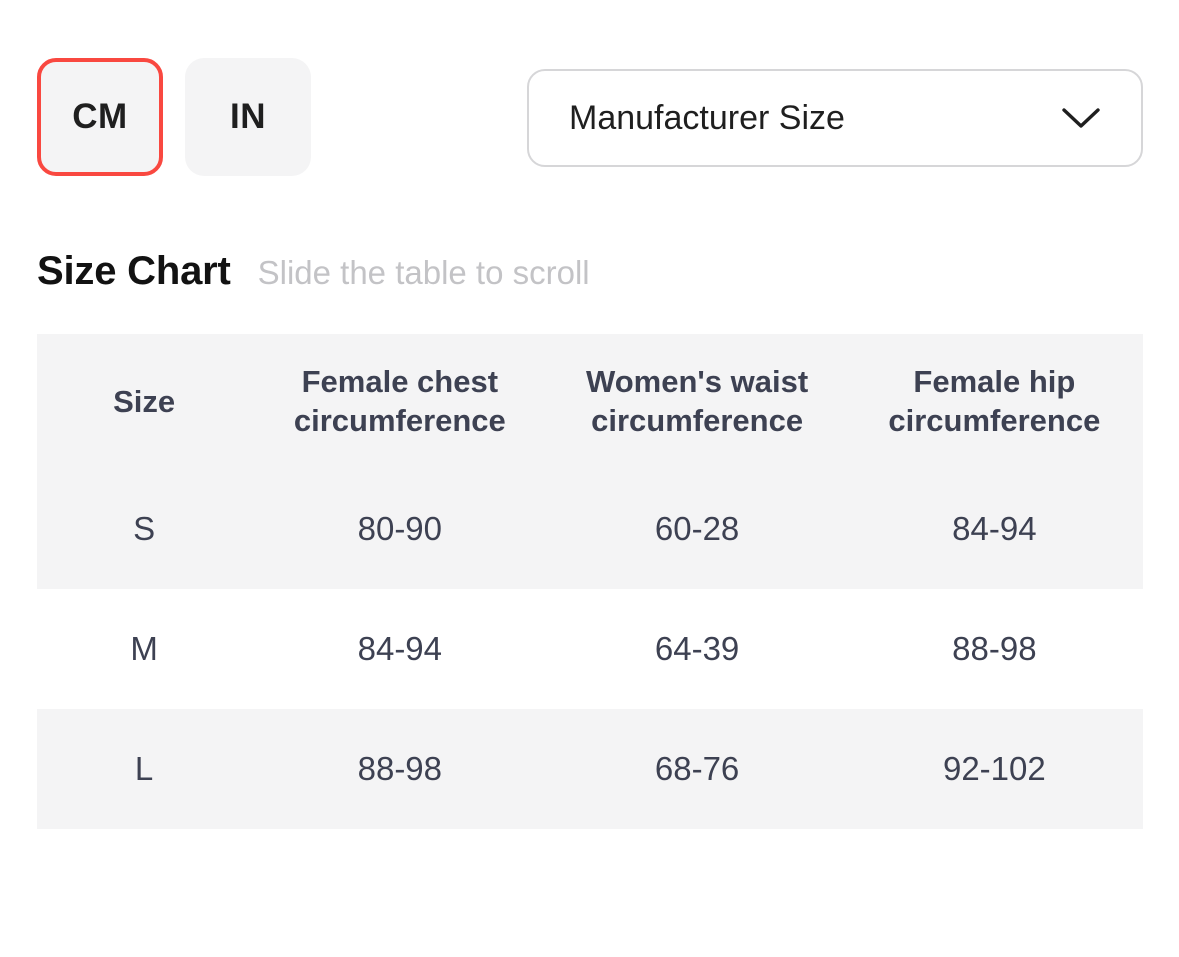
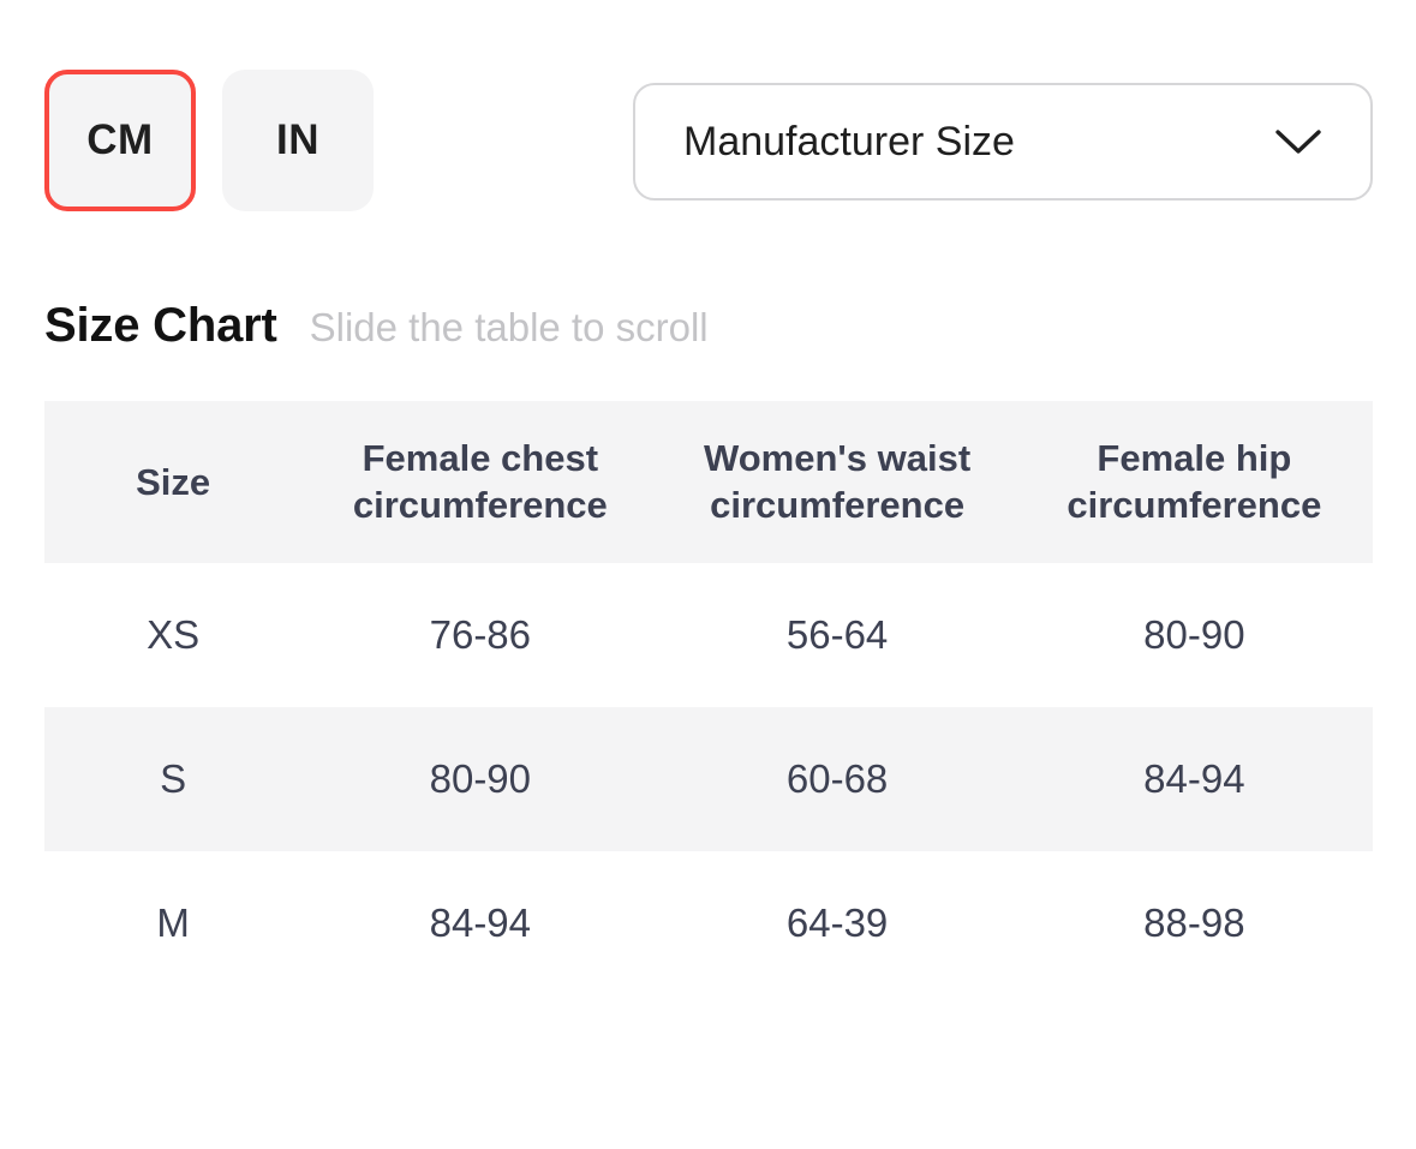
  CM
  IN
  Manufacturer Size
  Size Chart
  Slide the table to scroll
  Size	Female chest circumference	Women's waist circumference	Female hip circumference
+ XS	76-86	56-64	80-90
- S	80-90	60-28	84-94
+ S	80-90	60-68	84-94
  M	84-94	64-39	88-98
- L	88-98	68-76	92-102
